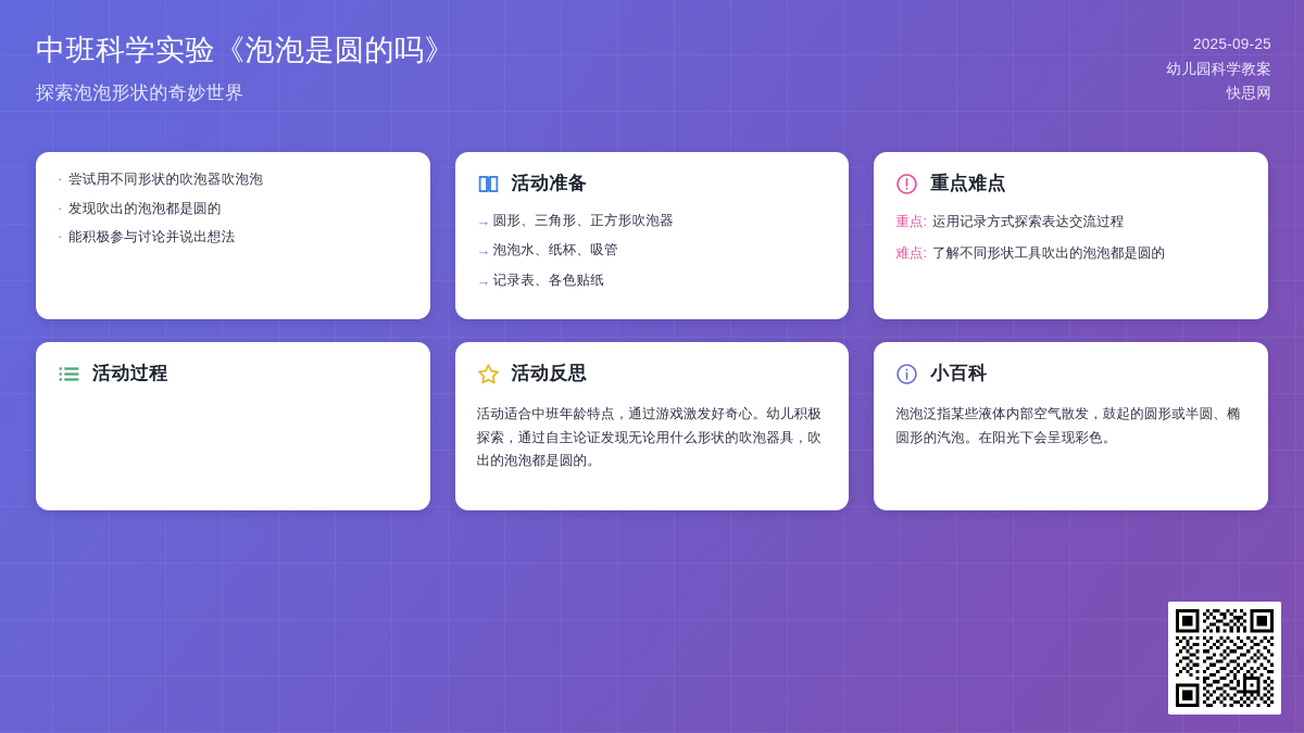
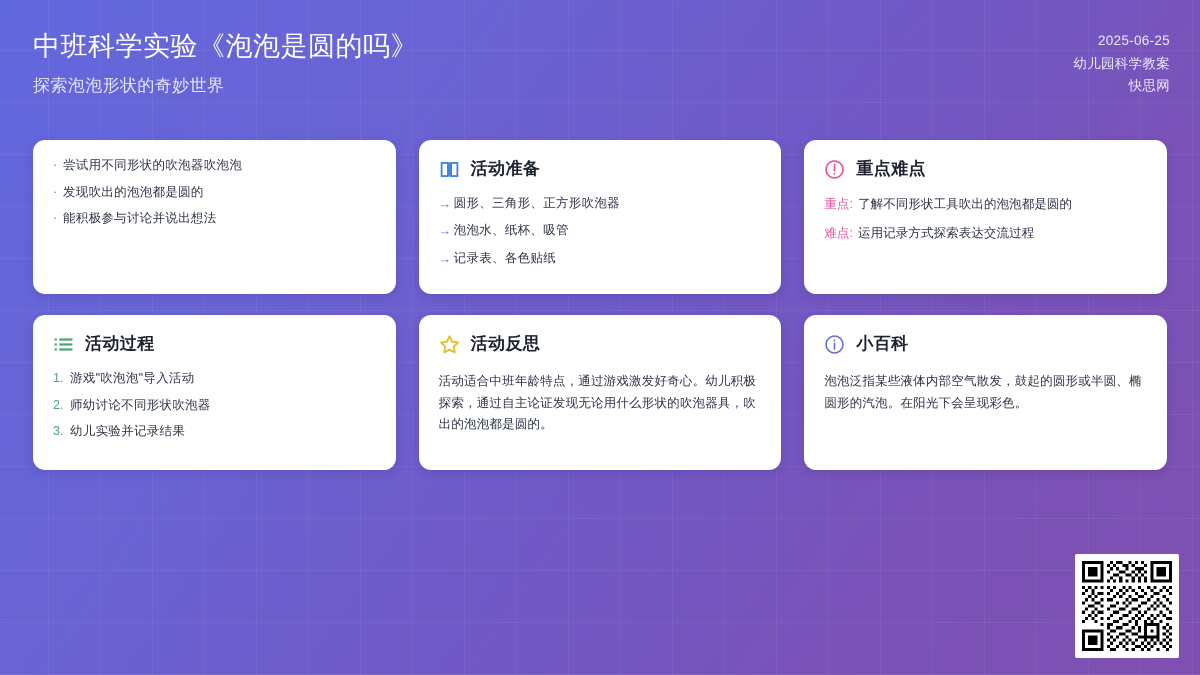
  中班科学实验《泡泡是圆的吗》
  探索泡泡形状的奇妙世界
- 2025-09-25
+ 2025-06-25
  幼儿园科学教案
  快思网
  ·
  尝试用不同形状的吹泡器吹泡泡
  ·
  发现吹出的泡泡都是圆的
  ·
  能积极参与讨论并说出想法
  活动准备
  →
  圆形、三角形、正方形吹泡器
  →
  泡泡水、纸杯、吸管
  →
  记录表、各色贴纸
  重点难点
  重点:
- 运用记录方式探索表达交流过程
+ 了解不同形状工具吹出的泡泡都是圆的
  难点:
- 了解不同形状工具吹出的泡泡都是圆的
+ 运用记录方式探索表达交流过程
  活动过程
+ 1.
+ 游戏"吹泡泡"导入活动
+ 2.
+ 师幼讨论不同形状吹泡器
+ 3.
+ 幼儿实验并记录结果
  活动反思
  活动适合中班年龄特点，通过游戏激发好奇心。幼儿积极探索，通过自主论证发现无论用什么形状的吹泡器具，吹出的泡泡都是圆的。
  小百科
  泡泡泛指某些液体内部空气散发，鼓起的圆形或半圆、椭圆形的汽泡。在阳光下会呈现彩色。
